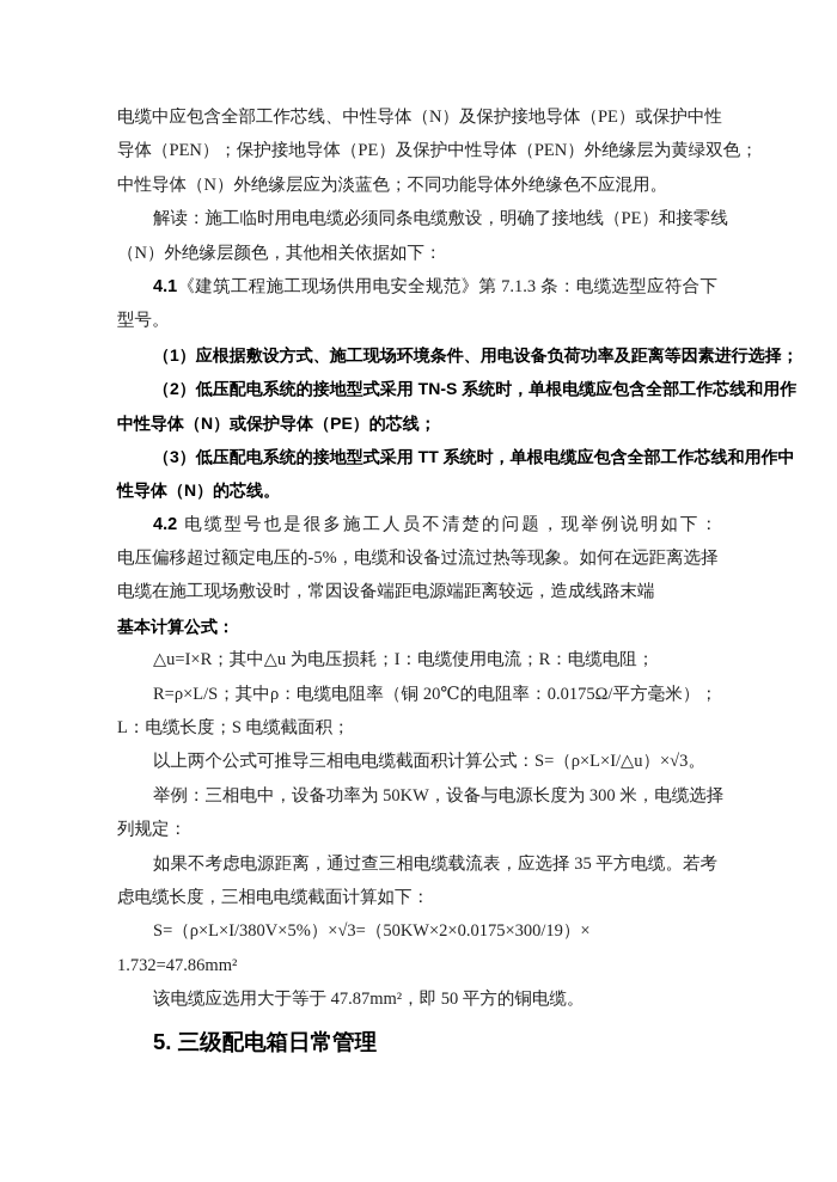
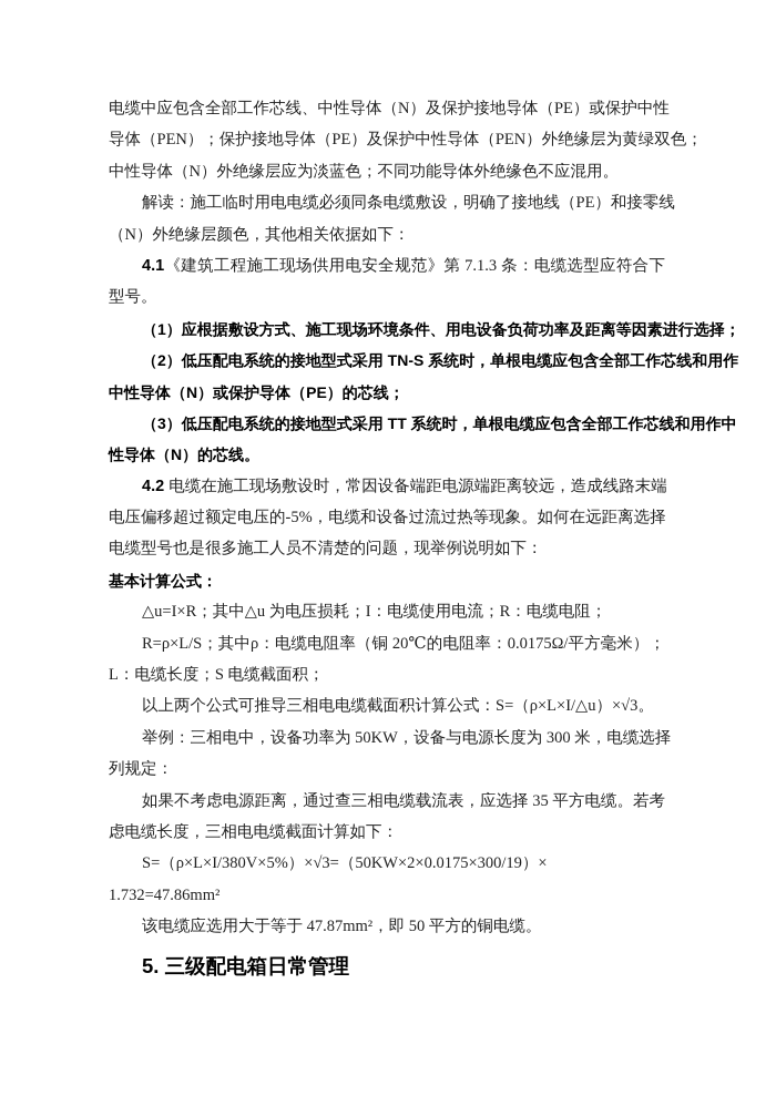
  电缆中应包含全部工作芯线、中性导体（N）及保护接地导体（PE）或保护中性
  导体（PEN）；保护接地导体（PE）及保护中性导体（PEN）外绝缘层为黄绿双色；
  中性导体（N）外绝缘层应为淡蓝色；不同功能导体外绝缘色不应混用。
  解读：施工临时用电电缆必须同条电缆敷设，明确了接地线（PE）和接零线
  （N）外绝缘层颜色，其他相关依据如下：
  4.1《建筑工程施工现场供用电安全规范》第 7.1.3 条：电缆选型应符合下
  型号。
  （1）应根据敷设方式、施工现场环境条件、用电设备负荷功率及距离等因素进行选择；
  （2）低压配电系统的接地型式采用 TN-S 系统时，单根电缆应包含全部工作芯线和用作
  中性导体（N）或保护导体（PE）的芯线；
  （3）低压配电系统的接地型式采用 TT 系统时，单根电缆应包含全部工作芯线和用作中
  性导体（N）的芯线。
- 4.2 电缆型号也是很多施工人员不清楚的问题，现举例说明如下：
+ 4.2 电缆在施工现场敷设时，常因设备端距电源端距离较远，造成线路末端
  电压偏移超过额定电压的-5%，电缆和设备过流过热等现象。如何在远距离选择
- 电缆在施工现场敷设时，常因设备端距电源端距离较远，造成线路末端
+ 电缆型号也是很多施工人员不清楚的问题，现举例说明如下：
  基本计算公式：
  △u=I×R；其中△u 为电压损耗；I：电缆使用电流；R：电缆电阻；
  R=ρ×L/S；其中ρ：电缆电阻率（铜 20℃的电阻率：0.0175Ω/平方毫米）；
  L：电缆长度；S 电缆截面积；
  以上两个公式可推导三相电电缆截面积计算公式：S=（ρ×L×I/△u）×√3。
  举例：三相电中，设备功率为 50KW，设备与电源长度为 300 米，电缆选择
  列规定：
  如果不考虑电源距离，通过查三相电缆载流表，应选择 35 平方电缆。若考
  虑电缆长度，三相电电缆截面计算如下：
  S=（ρ×L×I/380V×5%）×√3=（50KW×2×0.0175×300/19）×
  1.732=47.86mm²
  该电缆应选用大于等于 47.87mm²，即 50 平方的铜电缆。
  5. 三级配电箱日常管理
